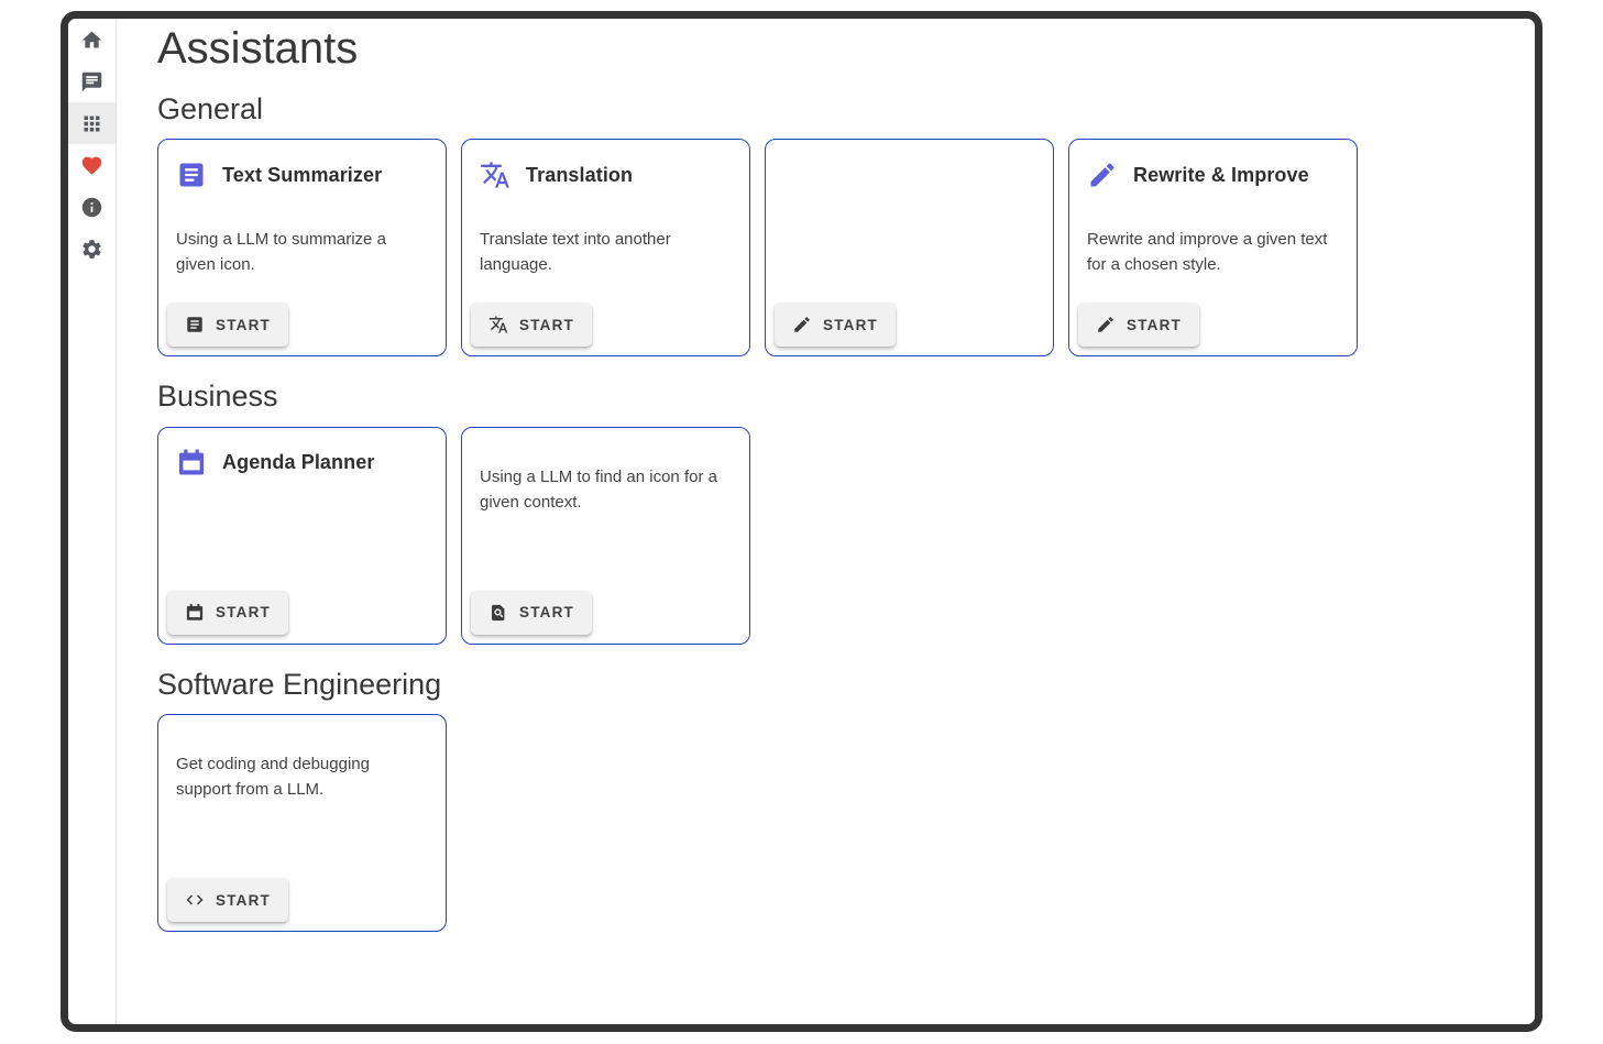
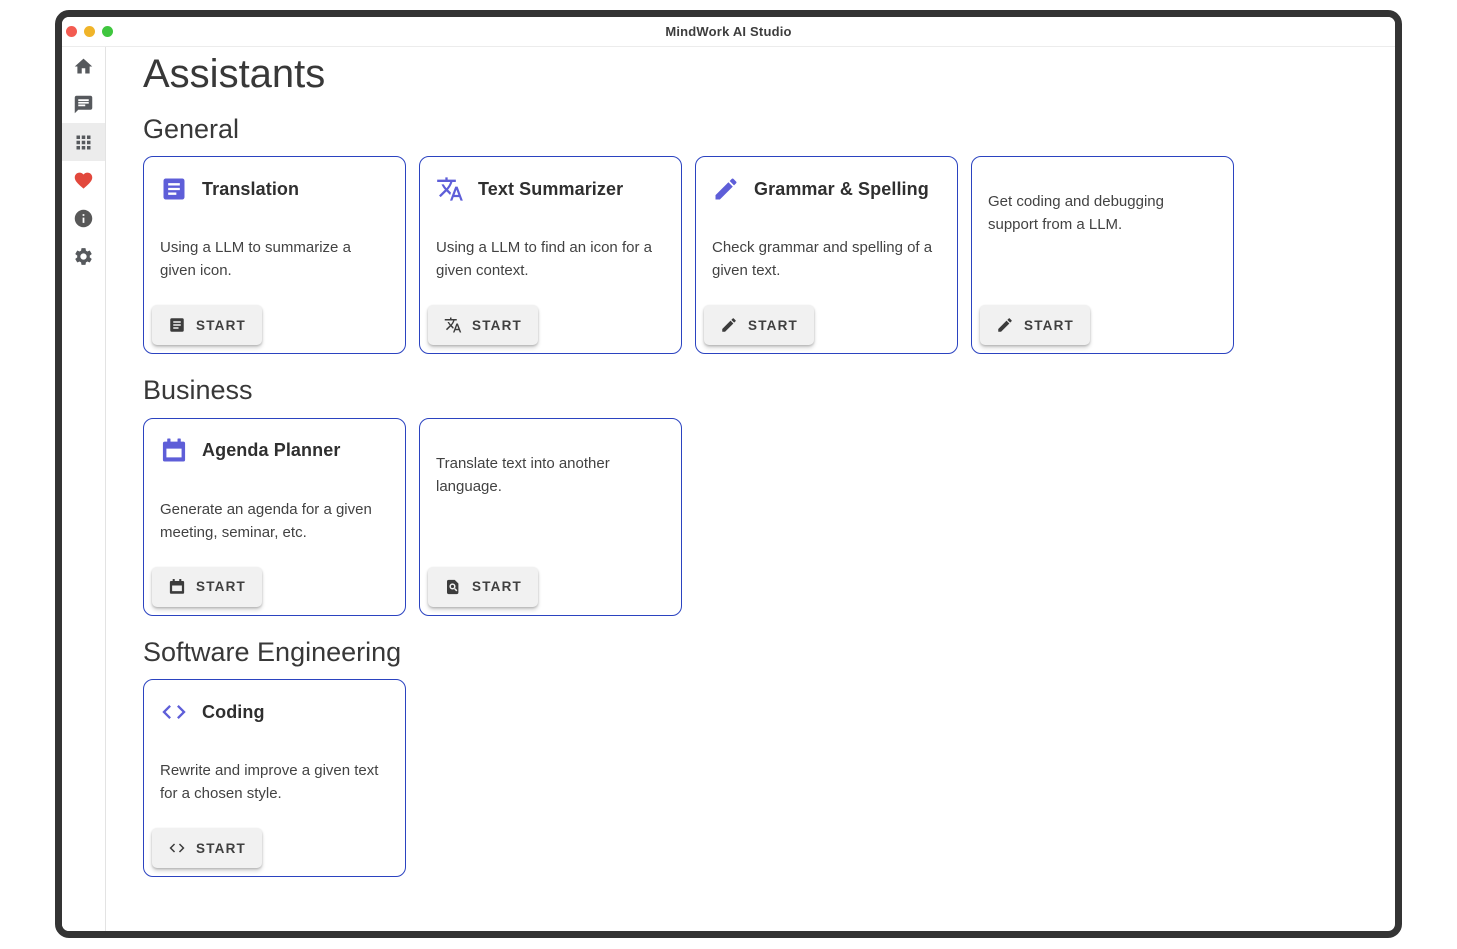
+ MindWork AI Studio
  Assistants
  General
- Text Summarizer
+ Translation
  Using a LLM to summarize a given icon.
  START
- Translation
+ Text Summarizer
- Translate text into another language.
+ Using a LLM to find an icon for a given context.
  START
+ Grammar & Spelling
+ Check grammar and spelling of a given text.
  START
- Rewrite & Improve
- Rewrite and improve a given text for a chosen style.
+ Get coding and debugging support from a LLM.
  START
  Business
  Agenda Planner
+ Generate an agenda for a given meeting, seminar, etc.
  START
- Using a LLM to find an icon for a given context.
+ Translate text into another language.
  START
  Software Engineering
+ Coding
- Get coding and debugging support from a LLM.
+ Rewrite and improve a given text for a chosen style.
  START
